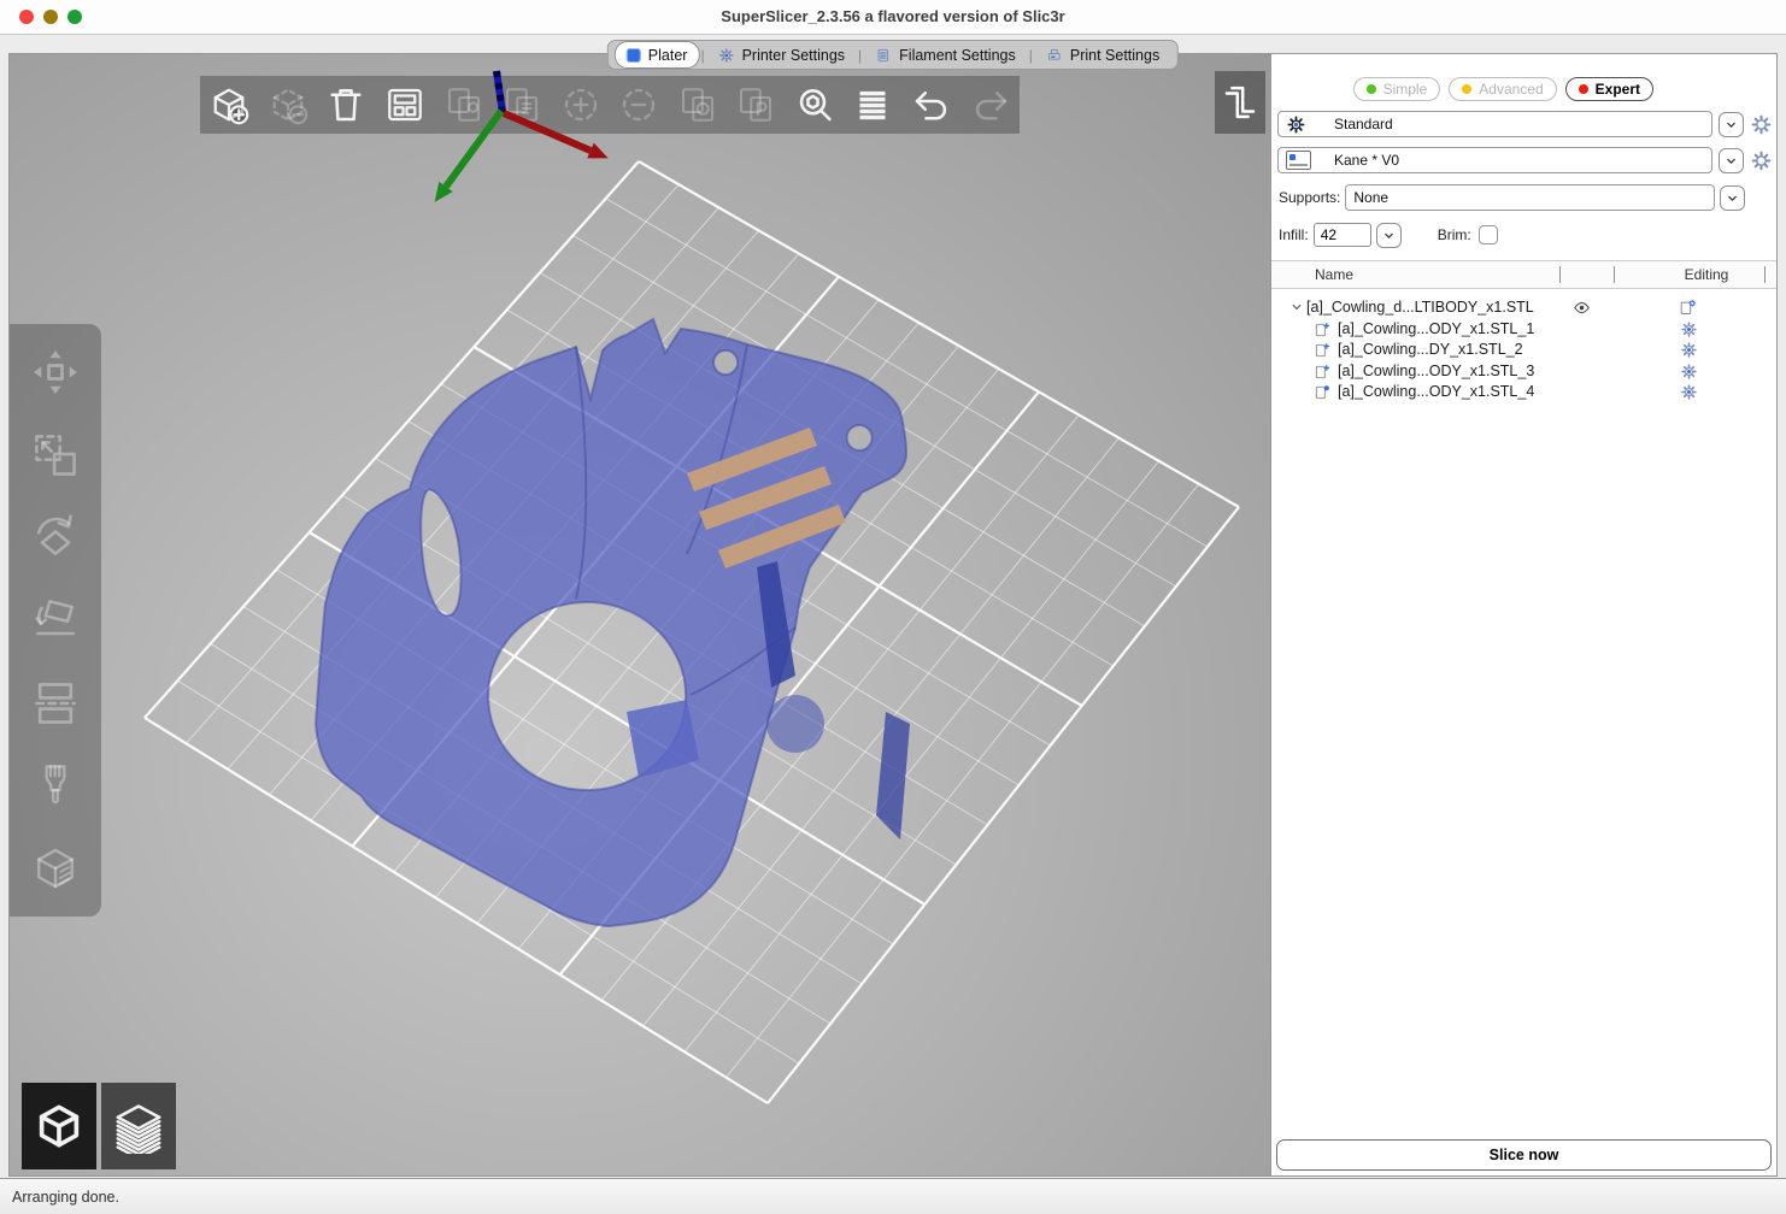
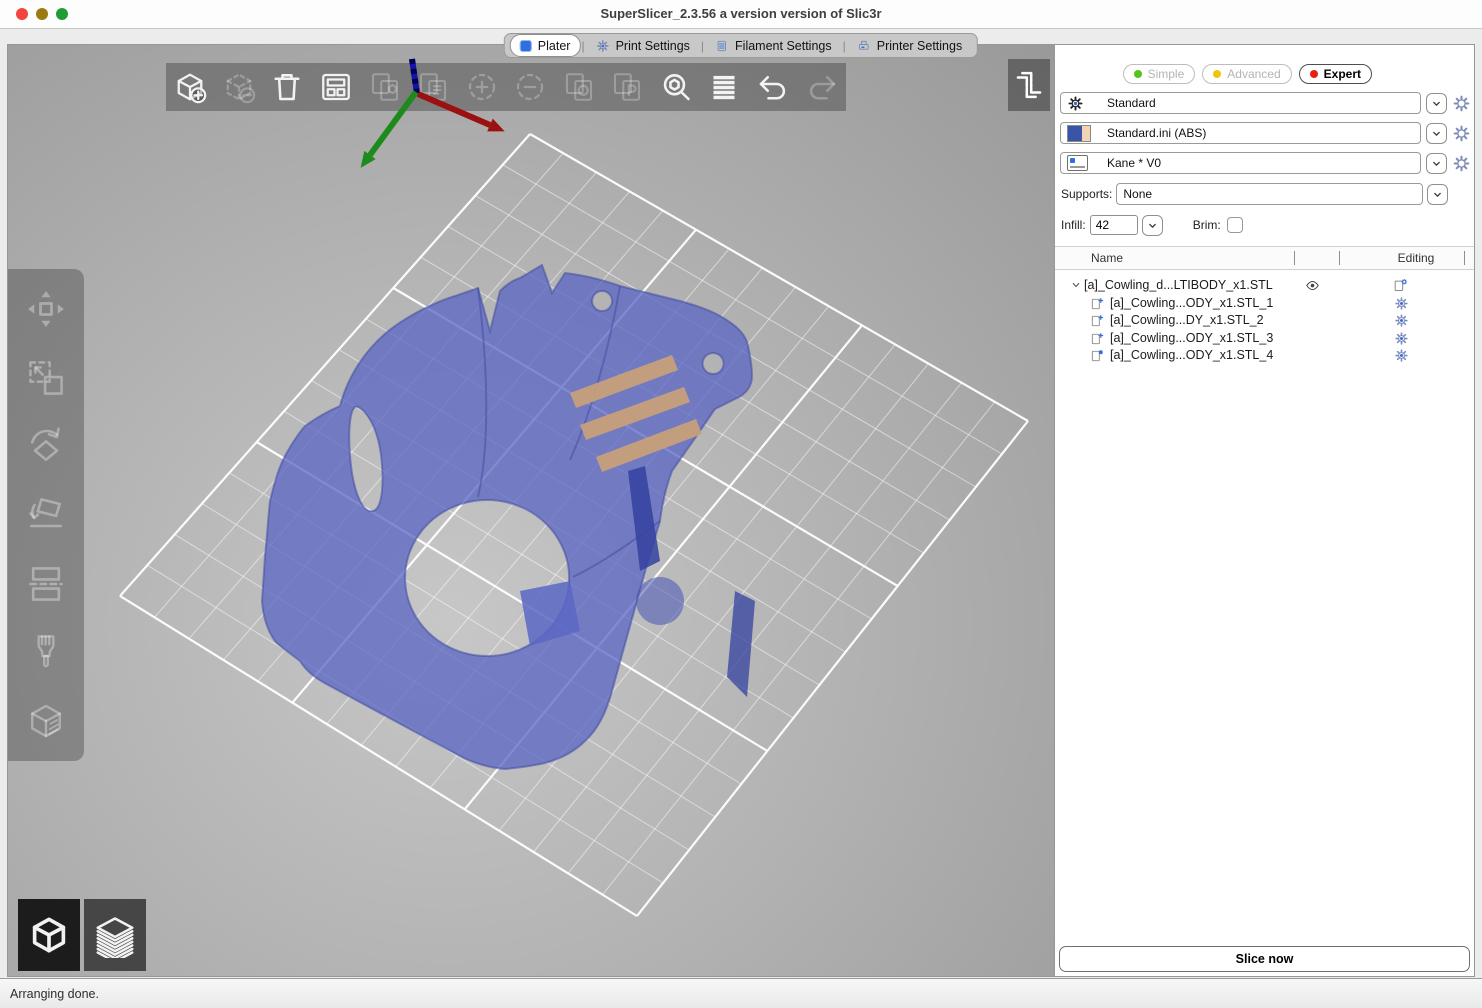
- SuperSlicer_2.3.56 a flavored version of Slic3r
+ SuperSlicer_2.3.56 a version version of Slic3r
  Plater
  |
- Printer Settings
+ Print Settings
  |
  Filament Settings
  |
- Print Settings
+ Printer Settings
  Simple
  Advanced
  Expert
  Standard
+ Standard.ini (ABS)
  Kane * V0
  Supports:
  None
  Infill:
  42
  Brim:
  Name
  Editing
  [a]_Cowling_d...LTIBODY_x1.STL
  [a]_Cowling...ODY_x1.STL_1
  [a]_Cowling...DY_x1.STL_2
  [a]_Cowling...ODY_x1.STL_3
  [a]_Cowling...ODY_x1.STL_4
  Slice now
  Arranging done.
